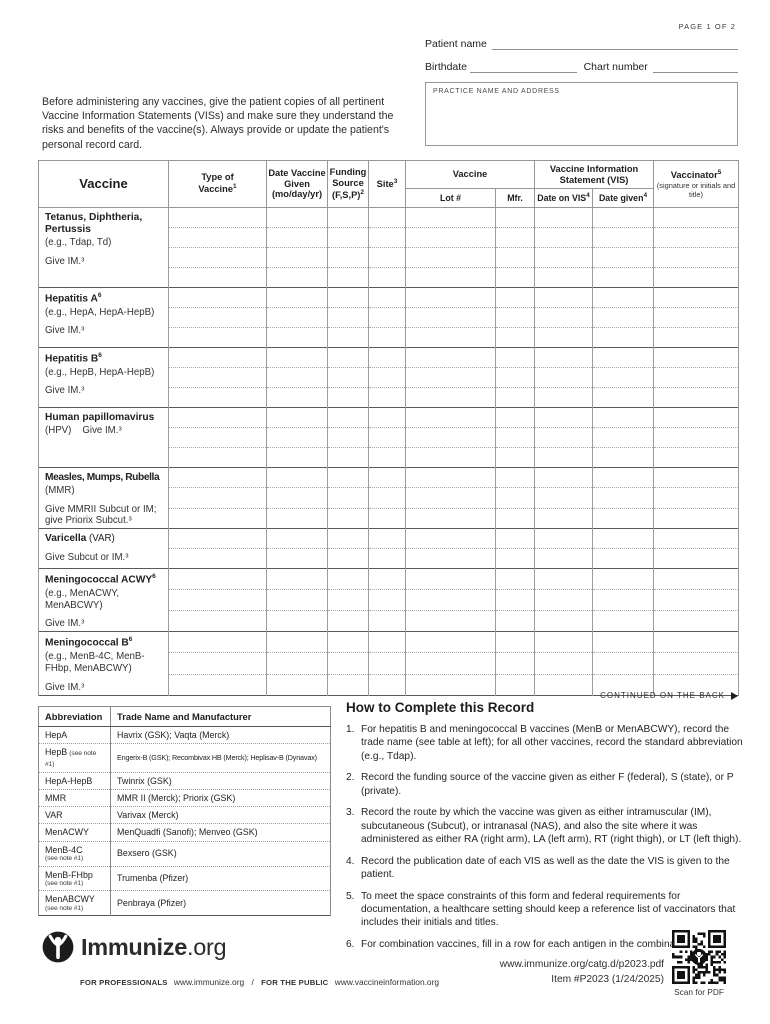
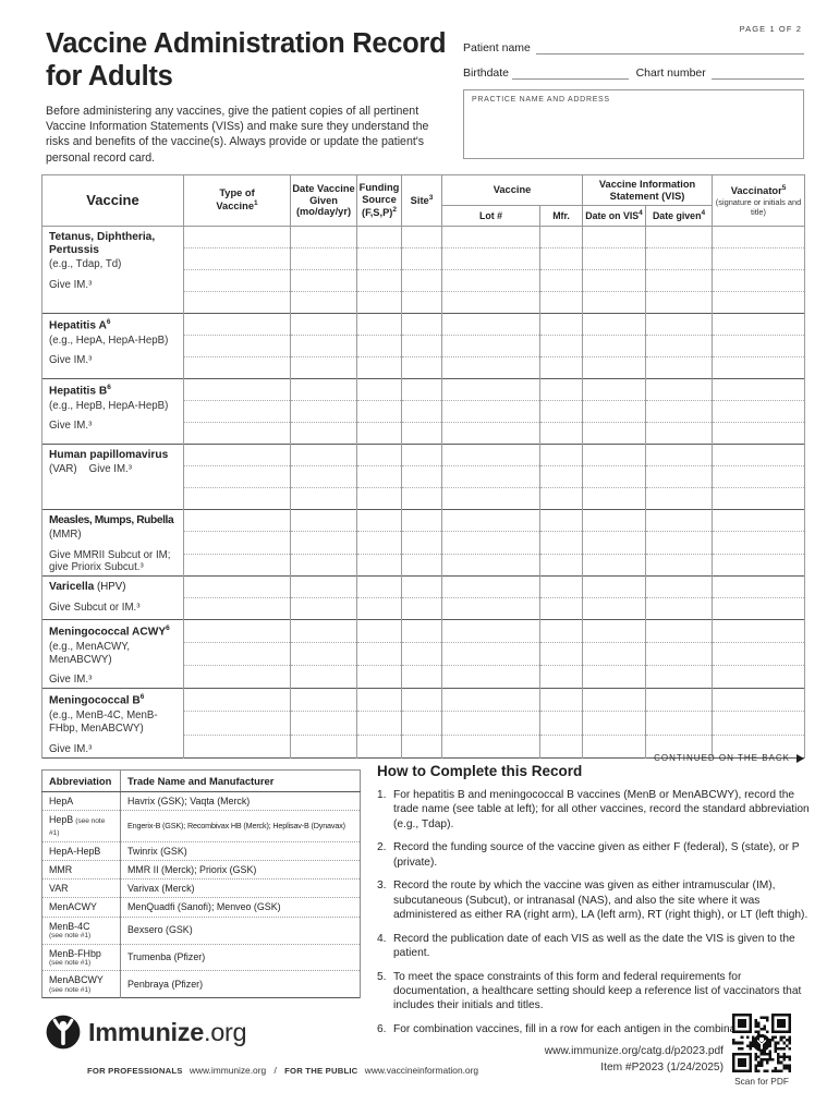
  PAGE 1 OF 2
+ Vaccine Administration Record
+ for Adults
  Before administering any vaccines, give the patient copies of all pertinent Vaccine Information Statements (VISs) and make sure they understand the risks and benefits of the vaccine(s). Always provide or update the patient's personal record card.
  Patient name
  Birthdate
  Chart number
  Vaccine	Type of Vaccine	Date Vaccine Given (mo/day/yr)	Funding Source (F,S,P)	Site	Vaccine	Vaccine Information Statement (VIS)	Vaccinator (signature or initials and title)
  Lot #	Mfr.	Date on VIS	Date given
  Tetanus, Diphtheria, Pertussis(e.g., Tdap, Td)Give IM.³
  Hepatitis A(e.g., HepA, HepA-HepB)Give IM.³
  Hepatitis B(e.g., HepB, HepA-HepB)Give IM.³
- Human papillomavirus(HPV) Give IM.³
+ Human papillomavirus(VAR) Give IM.³
  Measles, Mumps, Rubella(MMR)Give MMRII Subcut or IM; give Priorix Subcut.³
- Varicella (VAR)Give Subcut or IM.³
+ Varicella (HPV)Give Subcut or IM.³
  Meningococcal ACWY(e.g., MenACWY, MenABCWY)Give IM.³
  Meningococcal B(e.g., MenB-4C, MenB-FHbp, MenABCWY)Give IM.³
  CONTINUED ON THE BACK
  Abbreviation	Trade Name and Manufacturer
  HepA	Havrix (GSK); Vaqta (Merck)
  HepB	Engerix-B (GSK); Recombivax HB (Merck); Heplisav-B (Dynavax)
  HepA-HepB	Twinrix (GSK)
  MMR	MMR II (Merck); Priorix (GSK)
  VAR	Varivax (Merck)
  MenACWY	MenQuadfi (Sanofi); Menveo (GSK)
  How to Complete this Record
  1.
  For hepatitis B and meningococcal B vaccines (MenB or MenABCWY), record the trade name (see table at left); for all other vaccines, record the standard abbreviation (e.g., Tdap).
  2.
  Record the funding source of the vaccine given as either F (federal), S (state), or P (private).
  3.
  Record the route by which the vaccine was given as either intramuscular (IM), subcutaneous (Subcut), or intranasal (NAS), and also the site where it was administered as either RA (right arm), LA (left arm), RT (right thigh), or LT (left thigh).
  4.
  Record the publication date of each VIS as well as the date the VIS is given to the patient.
  5.
  To meet the space constraints of this form and federal requirements for documentation, a healthcare setting should keep a reference list of vaccinators that includes their initials and titles.
  6.
  For combination vaccines, fill in a row for each antigen in the combin
  Immunize.org
  FOR PROFESSIONALS www.immunize.org / FOR THE PUBLIC www.vaccineinformation.org
  www.immunize.org/catg.d/p2023.pdf
  Item #P2023 (1/24/2025)
  Scan for PDF
